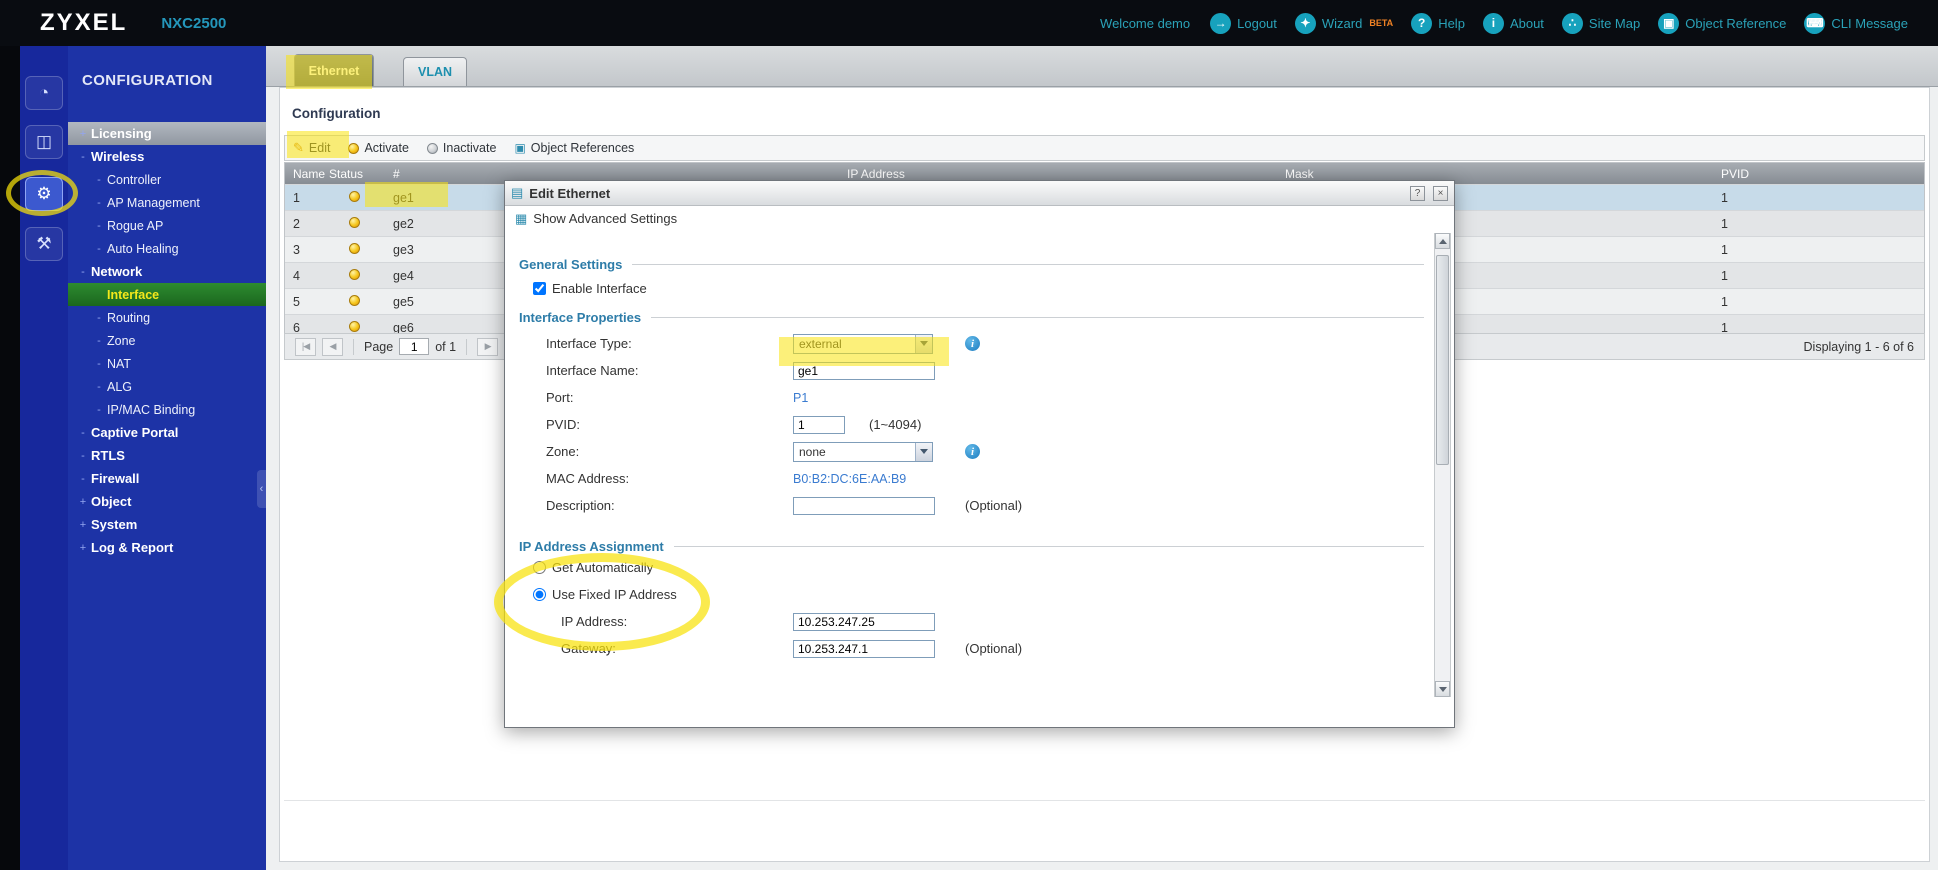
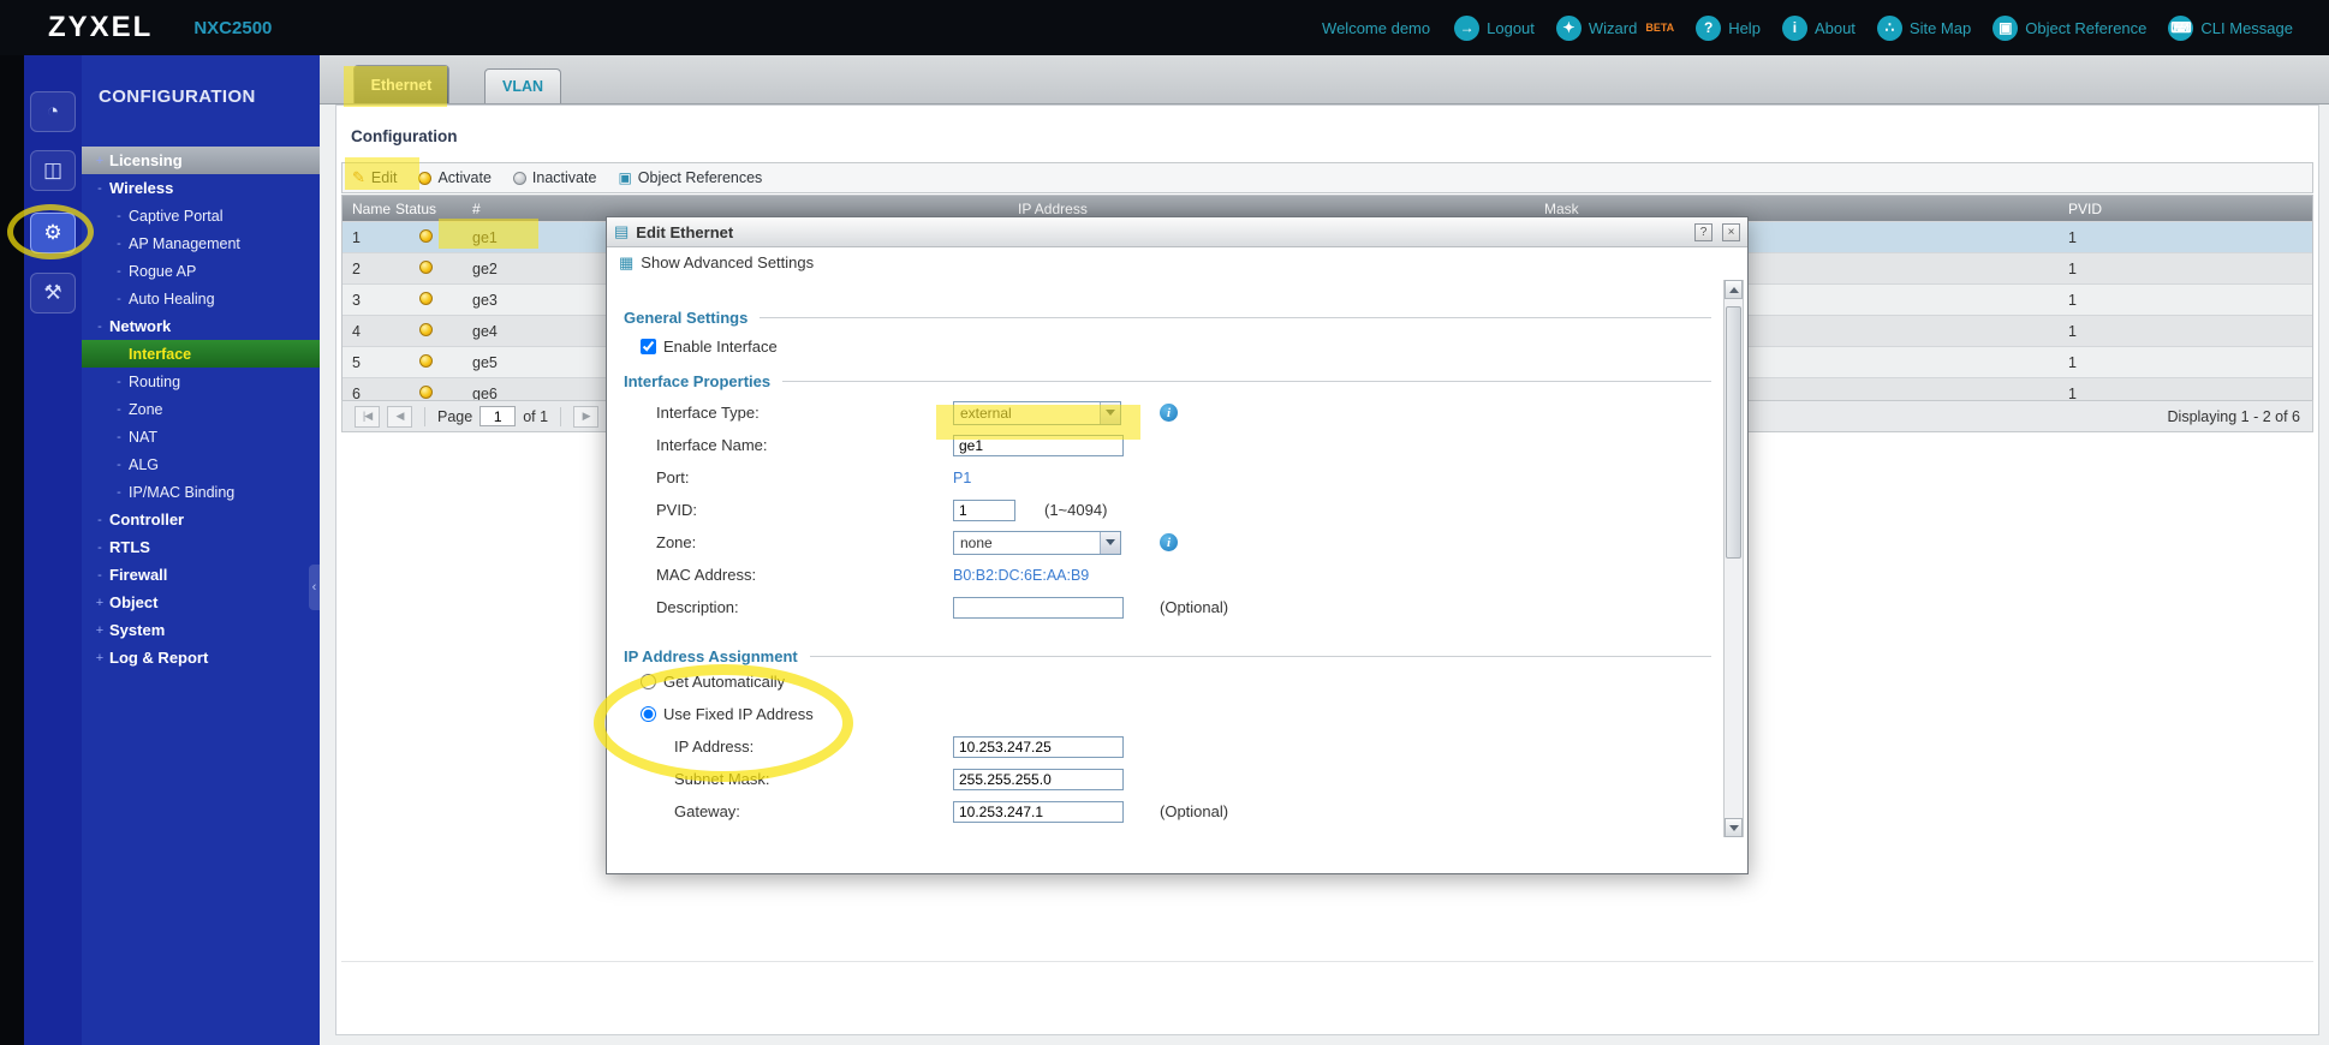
  ZYXEL
  NXC2500
  Welcome demo
  →
  Logout
  ✦
  Wizard
  BETA
  ?
  Help
  i
  About
  ∴
  Site Map
  ▣
  Object Reference
  ⌨
  CLI Message
  ◔
  ◫
  ⚙
  ⚒
  CONFIGURATION
  +
  Licensing
  -
  Wireless
  -
- Controller
+ Captive Portal
  -
  AP Management
  -
  Rogue AP
  -
  Auto Healing
  -
  Network
  Interface
  -
  Routing
  -
  Zone
  -
  NAT
  -
  ALG
  -
  IP/MAC Binding
  -
- Captive Portal
+ Controller
  -
  RTLS
  -
  Firewall
  +
  Object
  +
  System
  +
  Log & Report
  ‹
  Ethernet
  VLAN
  Configuration
  ✎
  Edit
  Activate
  Inactivate
  ▣
  Object References
  Name
  Status
  #
  IP Address
  Mask
  PVID
  1
  ge1
  1
  2
  ge2
  1
  3
  ge3
  1
  4
  ge4
  1
  5
  ge5
  1
  6
  ge6
  1
  |◀
  ◀
  Page
  1
  of 1
  ▶
- Displaying 1 - 6 of 6
+ Displaying 1 - 2 of 6
  ▤
  Edit Ethernet
  ?
  ×
  ▦
  Show Advanced Settings
  General Settings
  Enable Interface
  Interface Properties
  Interface Type:
  external
  i
  Interface Name:
  ge1
  Port:
  P1
  PVID:
  1
  (1~4094)
  Zone:
  none
  i
  MAC Address:
  B0:B2:DC:6E:AA:B9
  Description:
  (Optional)
  IP Address Assignment
  Get Automatically
  Use Fixed IP Address
  IP Address:
  10.253.247.25
+ Subnet Mask:
+ 255.255.255.0
  Gateway:
  10.253.247.1
  (Optional)
